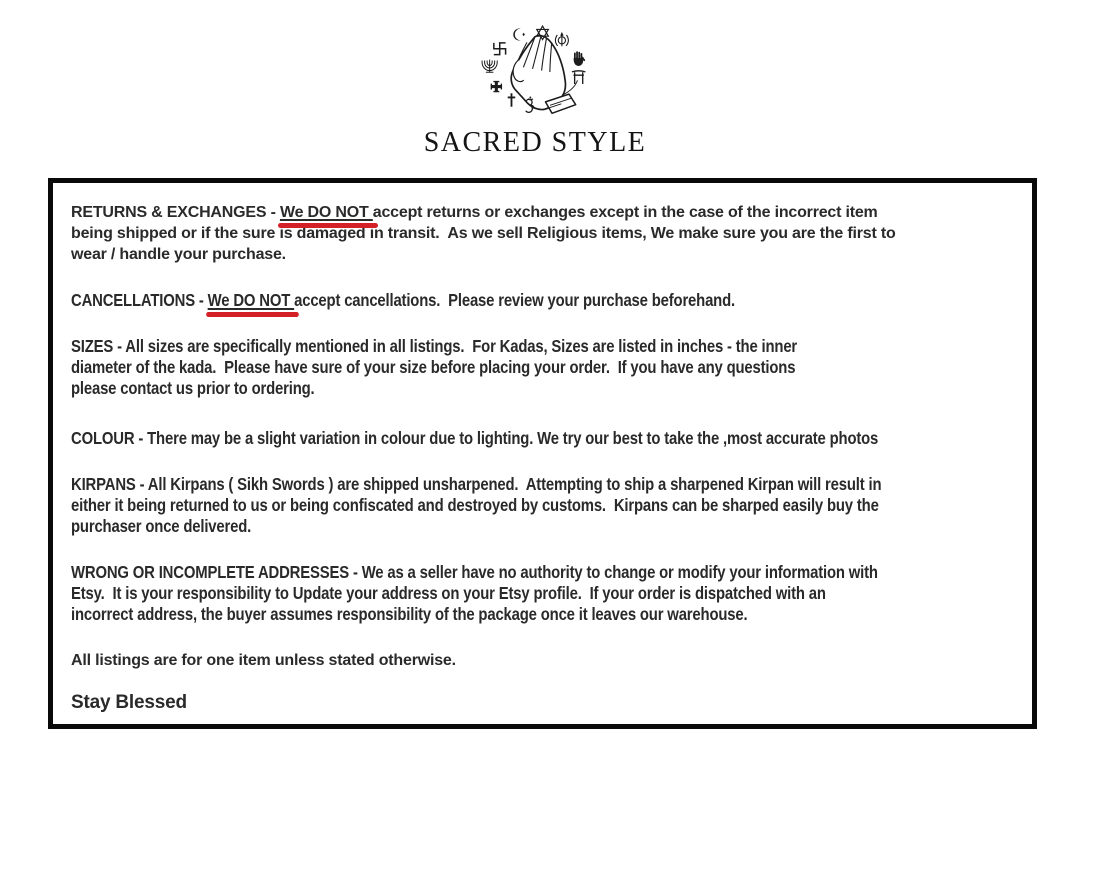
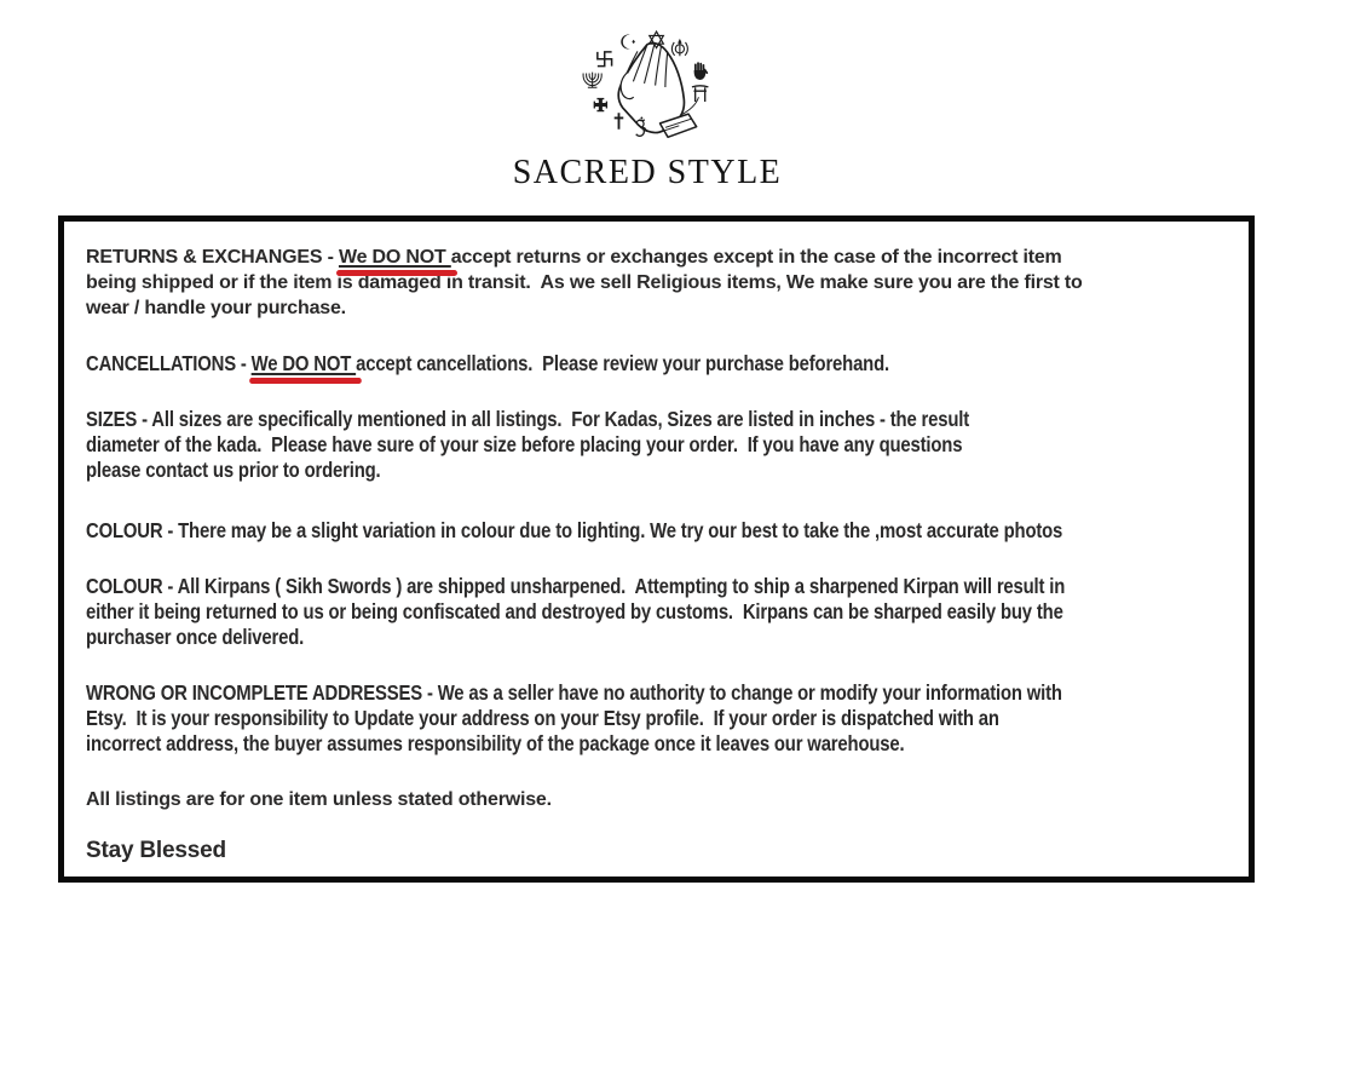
  SACRED STYLE
  RETURNS & EXCHANGES - We DO NOT accept returns or exchanges except in the case of the incorrect item
- being shipped or if the sure is damaged in transit. As we sell Religious items, We make sure you are the first to
+ being shipped or if the item is damaged in transit. As we sell Religious items, We make sure you are the first to
  wear / handle your purchase.
  CANCELLATIONS - We DO NOT accept cancellations. Please review your purchase beforehand.
- SIZES - All sizes are specifically mentioned in all listings. For Kadas, Sizes are listed in inches - the inner
+ SIZES - All sizes are specifically mentioned in all listings. For Kadas, Sizes are listed in inches - the result
  diameter of the kada. Please have sure of your size before placing your order. If you have any questions
  please contact us prior to ordering.
  COLOUR - There may be a slight variation in colour due to lighting. We try our best to take the ,most accurate photos
- KIRPANS - All Kirpans ( Sikh Swords ) are shipped unsharpened. Attempting to ship a sharpened Kirpan will result in
+ COLOUR - All Kirpans ( Sikh Swords ) are shipped unsharpened. Attempting to ship a sharpened Kirpan will result in
  either it being returned to us or being confiscated and destroyed by customs. Kirpans can be sharped easily buy the
  purchaser once delivered.
  WRONG OR INCOMPLETE ADDRESSES - We as a seller have no authority to change or modify your information with
  Etsy. It is your responsibility to Update your address on your Etsy profile. If your order is dispatched with an
  incorrect address, the buyer assumes responsibility of the package once it leaves our warehouse.
  All listings are for one item unless stated otherwise.
  Stay Blessed
